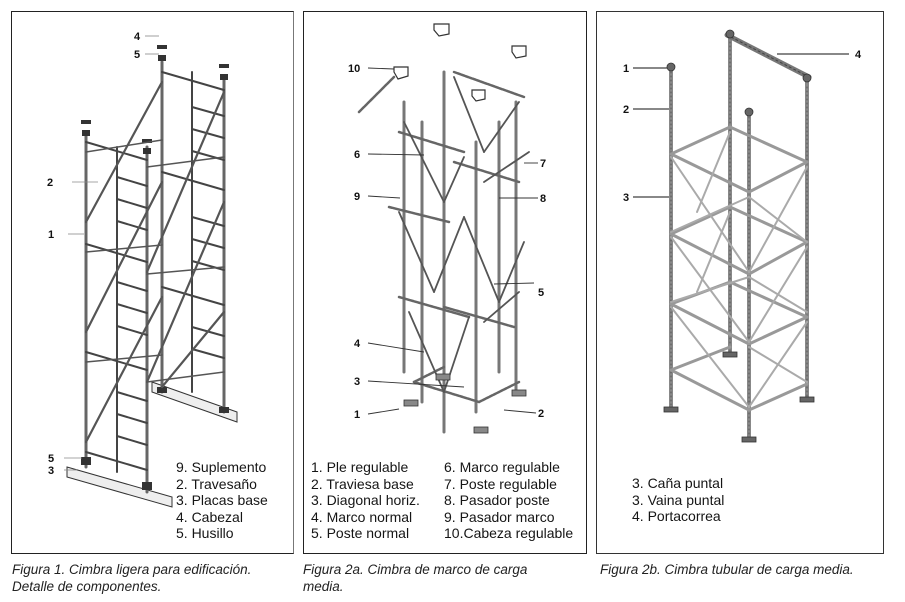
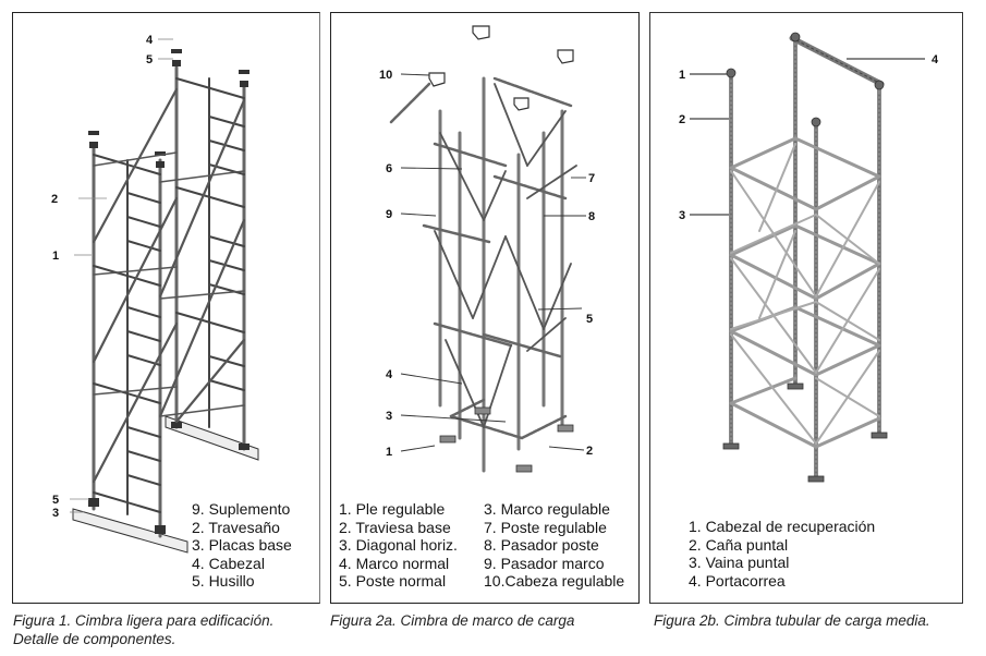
  4
  5
  2
  1
  5
  3
  9. Suplemento
  2. Travesaño
  3. Placas base
  4. Cabezal
  5. Husillo
  Figura 1. Cimbra ligera para edificación.
  Detalle de componentes.
  10
  6
  9
  7
  8
  5
  4
  3
  1
  2
  1. Ple regulable
  2. Traviesa base
  3. Diagonal horiz.
  4. Marco normal
  5. Poste normal
- 6. Marco regulable
+ 3. Marco regulable
  7. Poste regulable
  8. Pasador poste
  9. Pasador marco
  10.Cabeza regulable
  Figura 2a. Cimbra de marco de carga
- media.
  1
  2
  3
  4
+ 1. Cabezal de recuperación
- 3. Caña puntal
+ 2. Caña puntal
  3. Vaina puntal
  4. Portacorrea
  Figura 2b. Cimbra tubular de carga media.
